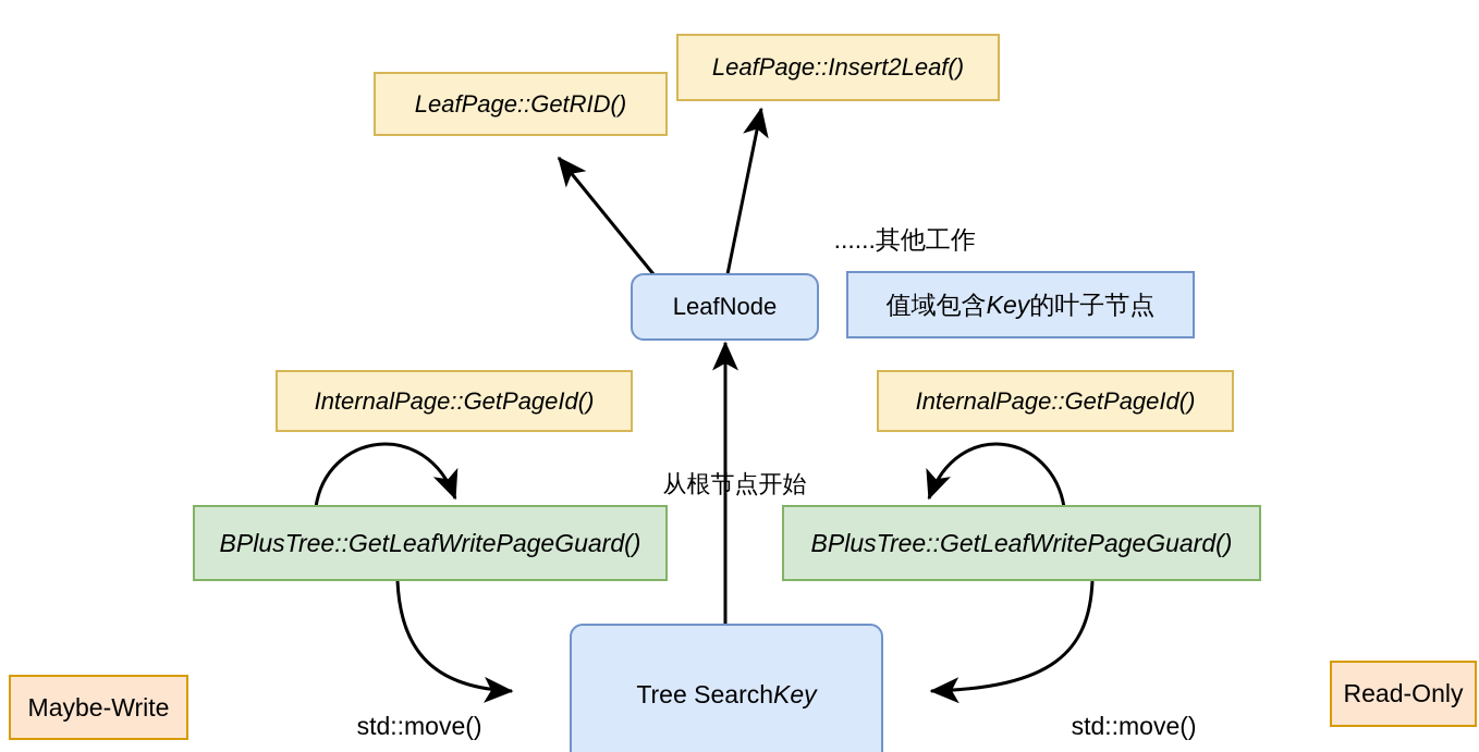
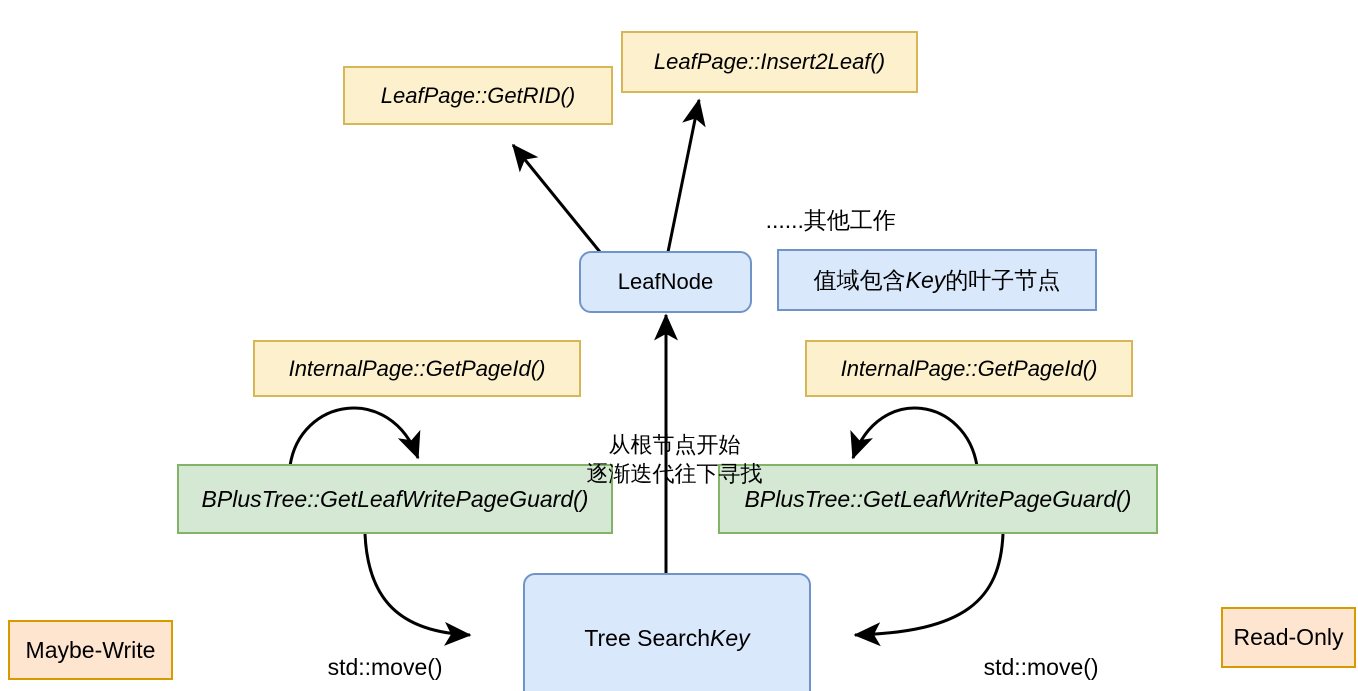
  LeafPage::GetRID()
  LeafPage::Insert2Leaf()
  LeafNode
  值域包含
  Key
  的叶子节点
  InternalPage::GetPageId()
  InternalPage::GetPageId()
  BPlusTree::GetLeafWritePageGuard()
  BPlusTree::GetLeafWritePageGuard()
  Tree Search
  Key
  Maybe-Write
  Read-Only
  ......其他工作
  从根节点开始
+ 逐渐迭代往下寻找
  std::move()
  std::move()
